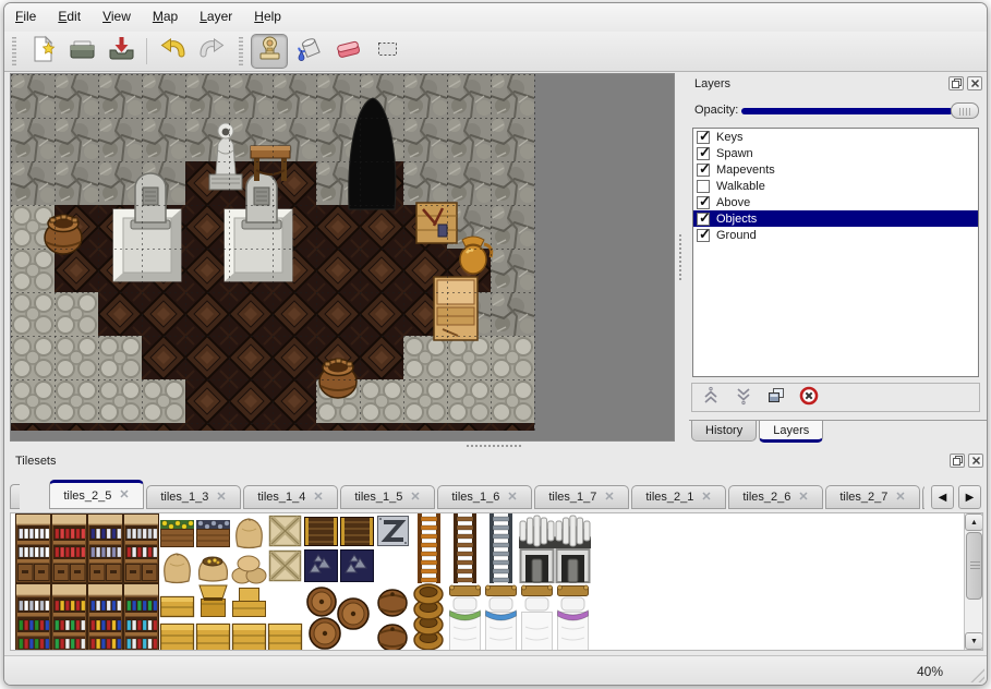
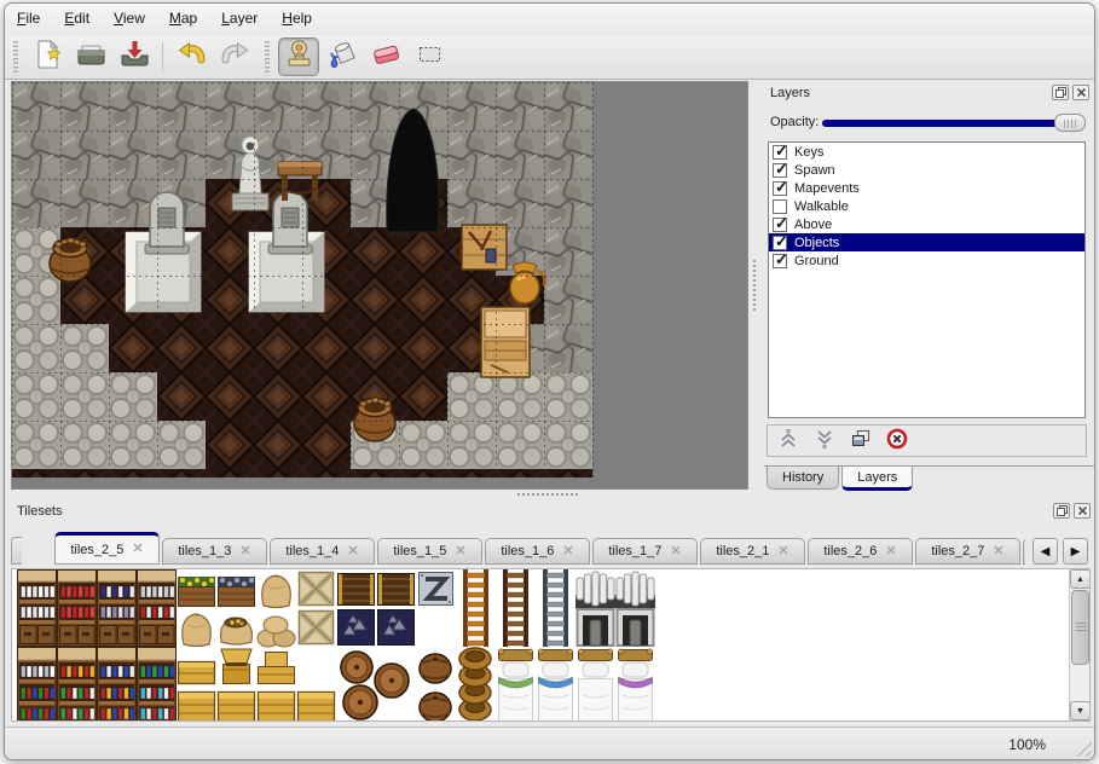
  File Edit View Map Layer Help
  Layers
  Opacity:
  ✓
  Keys
  ✓
  Spawn
  ✓
  Mapevents
  Walkable
  ✓
  Above
  ✓
  Objects
  ✓
  Ground
  History Layers
  Tilesets
  tiles_2_5
  ✕
  tiles_1_3
  ✕
  tiles_1_4
  ✕
  tiles_1_5
  ✕
  tiles_1_6
  ✕
  tiles_1_7
  ✕
  tiles_2_1
  ✕
  tiles_2_6
  ✕
  tiles_2_7
  ✕
  ◀
  ▶
- 40%
+ 100%
